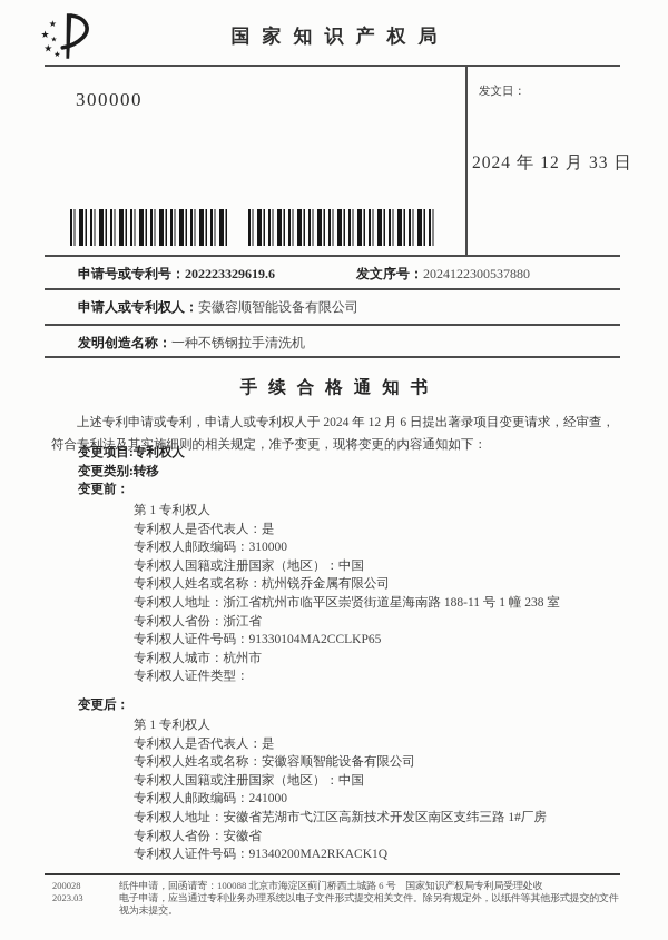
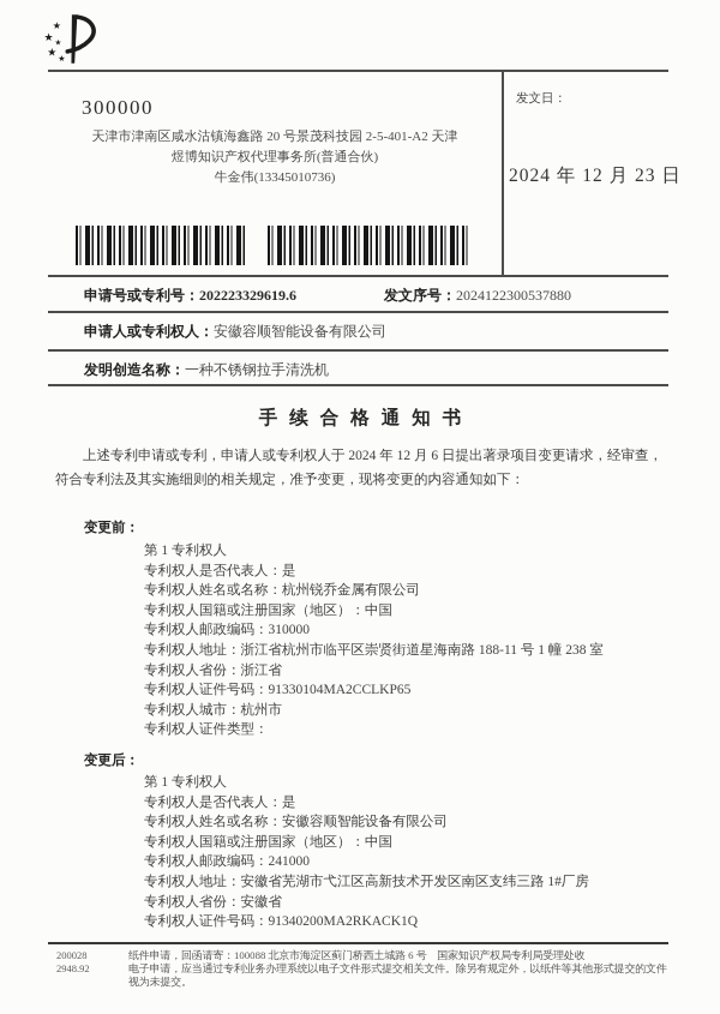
  ★
  ★
  ★
  ★
- 国家知识产权局
  300000
+ 天津市津南区咸水沽镇海鑫路 20 号景茂科技园 2-5-401-A2 天津
+ 煜博知识产权代理事务所(普通合伙)
+ 牛金伟(13345010736)
  发文日：
- 2024 年 12 月 33 日
+ 2024 年 12 月 23 日
  申请号或专利号：202223329619.6
  发文序号：2024122300537880
  申请人或专利权人：安徽容顺智能设备有限公司
  发明创造名称：一种不锈钢拉手清洗机
  手续合格通知书
  上述专利申请或专利，申请人或专利权人于 2024 年 12 月 6 日提出著录项目变更请求，经审查，符合专利法及其实施细则的相关规定，准予变更，现将变更的内容通知如下：
- 变更项目:专利权人
- 变更类别:转移
  变更前：
  第 1 专利权人
  专利权人是否代表人：是
- 专利权人邮政编码：310000
+ 专利权人姓名或名称：杭州锐乔金属有限公司
  专利权人国籍或注册国家（地区）：中国
- 专利权人姓名或名称：杭州锐乔金属有限公司
+ 专利权人邮政编码：310000
  专利权人地址：浙江省杭州市临平区崇贤街道星海南路 188-11 号 1 幢 238 室
  专利权人省份：浙江省
  专利权人证件号码：91330104MA2CCLKP65
  专利权人城市：杭州市
  专利权人证件类型：
  变更后：
  第 1 专利权人
  专利权人是否代表人：是
  专利权人姓名或名称：安徽容顺智能设备有限公司
  专利权人国籍或注册国家（地区）：中国
  专利权人邮政编码：241000
  专利权人地址：安徽省芜湖市弋江区高新技术开发区南区支纬三路 1#厂房
  专利权人省份：安徽省
  专利权人证件号码：91340200MA2RKACK1Q
  200028
- 2023.03
+ 2948.92
  纸件申请，回函请寄：100088 北京市海淀区蓟门桥西土城路 6 号 国家知识产权局专利局受理处收
  电子申请，应当通过专利业务办理系统以电子文件形式提交相关文件。除另有规定外，以纸件等其他形式提交的文件视为未提交。
